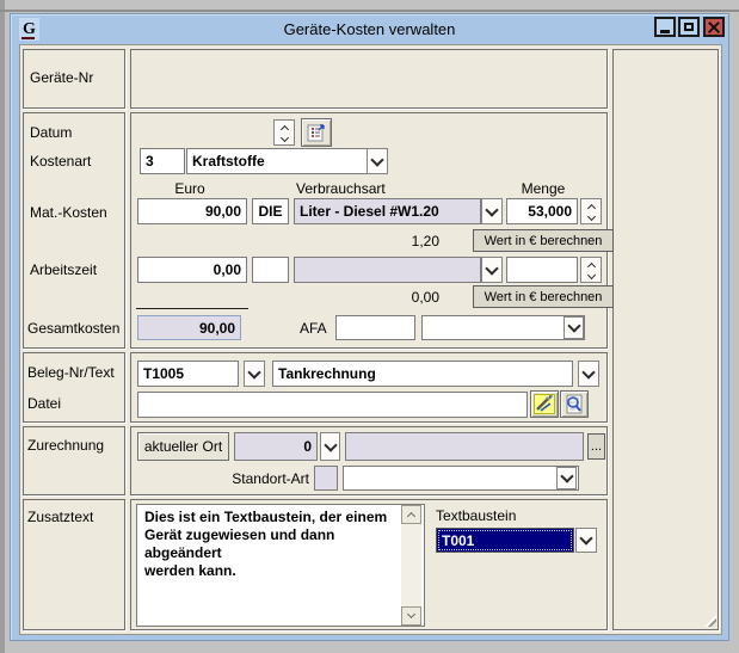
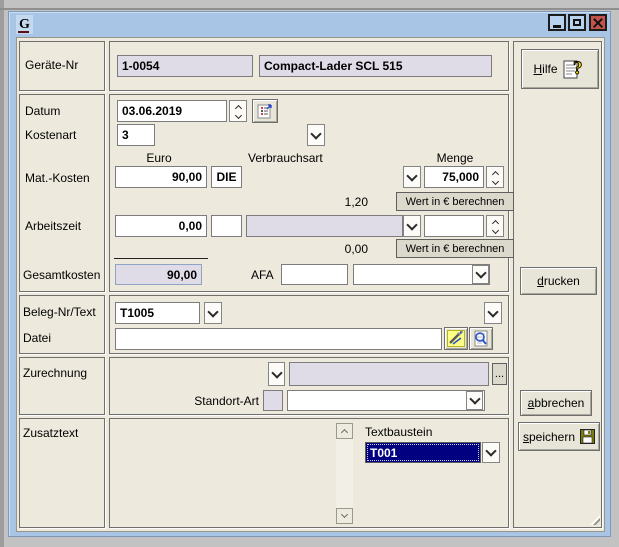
  G
- Geräte-Kosten verwalten
  Geräte-Nr
  Datum
  Kostenart
  Mat.-Kosten
  Arbeitszeit
  Gesamtkosten
  Beleg-Nr/Text
  Datei
  Zurechnung
  Zusatztext
+ 1-0054
+ Compact-Lader SCL 515
+ 03.06.2019
  3
- Kraftstoffe
  Euro
  Verbrauchsart
  Menge
  90,00
  DIE
- Liter - Diesel #W1.20
- 53,000
+ 75,000
  1,20
  Wert in € berechnen
  0,00
  0,00
  Wert in € berechnen
  90,00
  AFA
  T1005
- Tankrechnung
- aktueller Ort
- 0
  ...
  Standort-Art
- Dies ist ein Textbaustein, der einem
- Gerät zugewiesen und dann
- abgeändert
- werden kann.
  Textbaustein
  T001
+ Hilfe
+ ?
+ drucken
+ abbrechen
+ speichern
